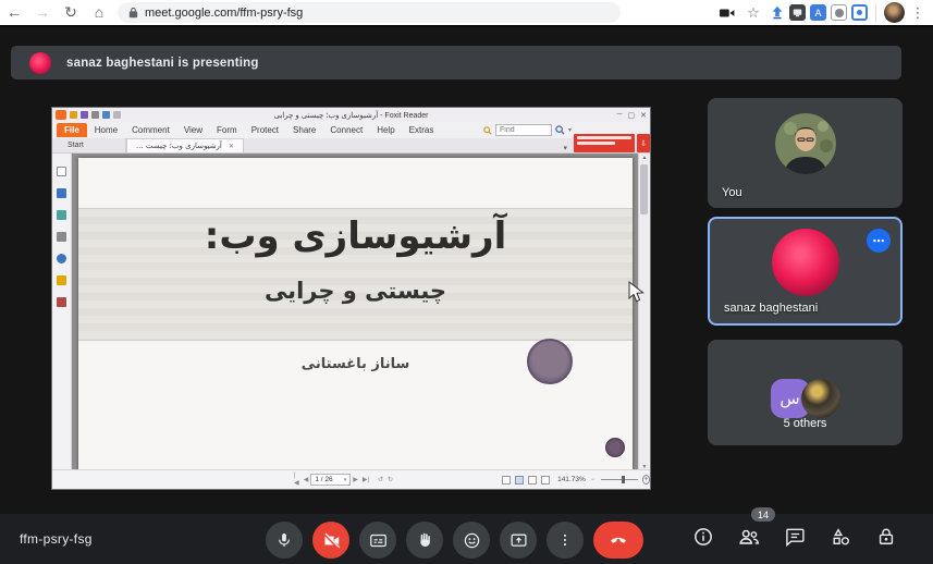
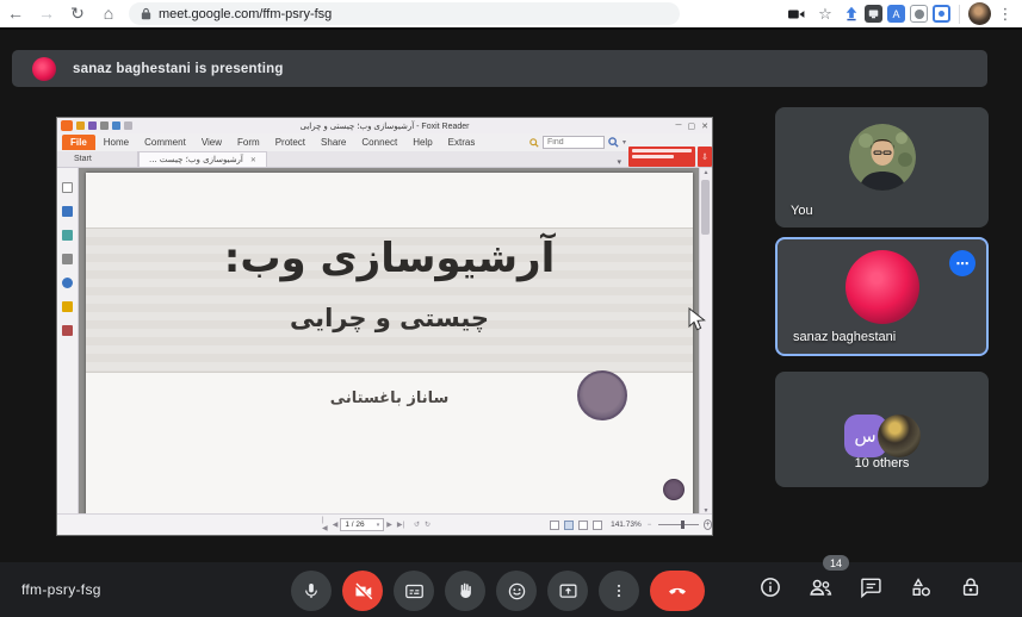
  ←
  →
  ↻
  ⌂
  meet.google.com/ffm-psry-fsg
  ☆
  A
  ⋮
  sanaz baghestani is presenting
  File
  Home
  Comment
  View
  Form
  Protect
  Share
  Connect
  Help
  Extras
  Find
  آرشیوسازی وب؛ چیست ...
  آرشیوسازی وب:
  چیستی و چرایی
  ساناز باغستانی
  You
  ⋯
  sanaz baghestani
  س
- 5 others
+ 10 others
  ffm-psry-fsg
  14
